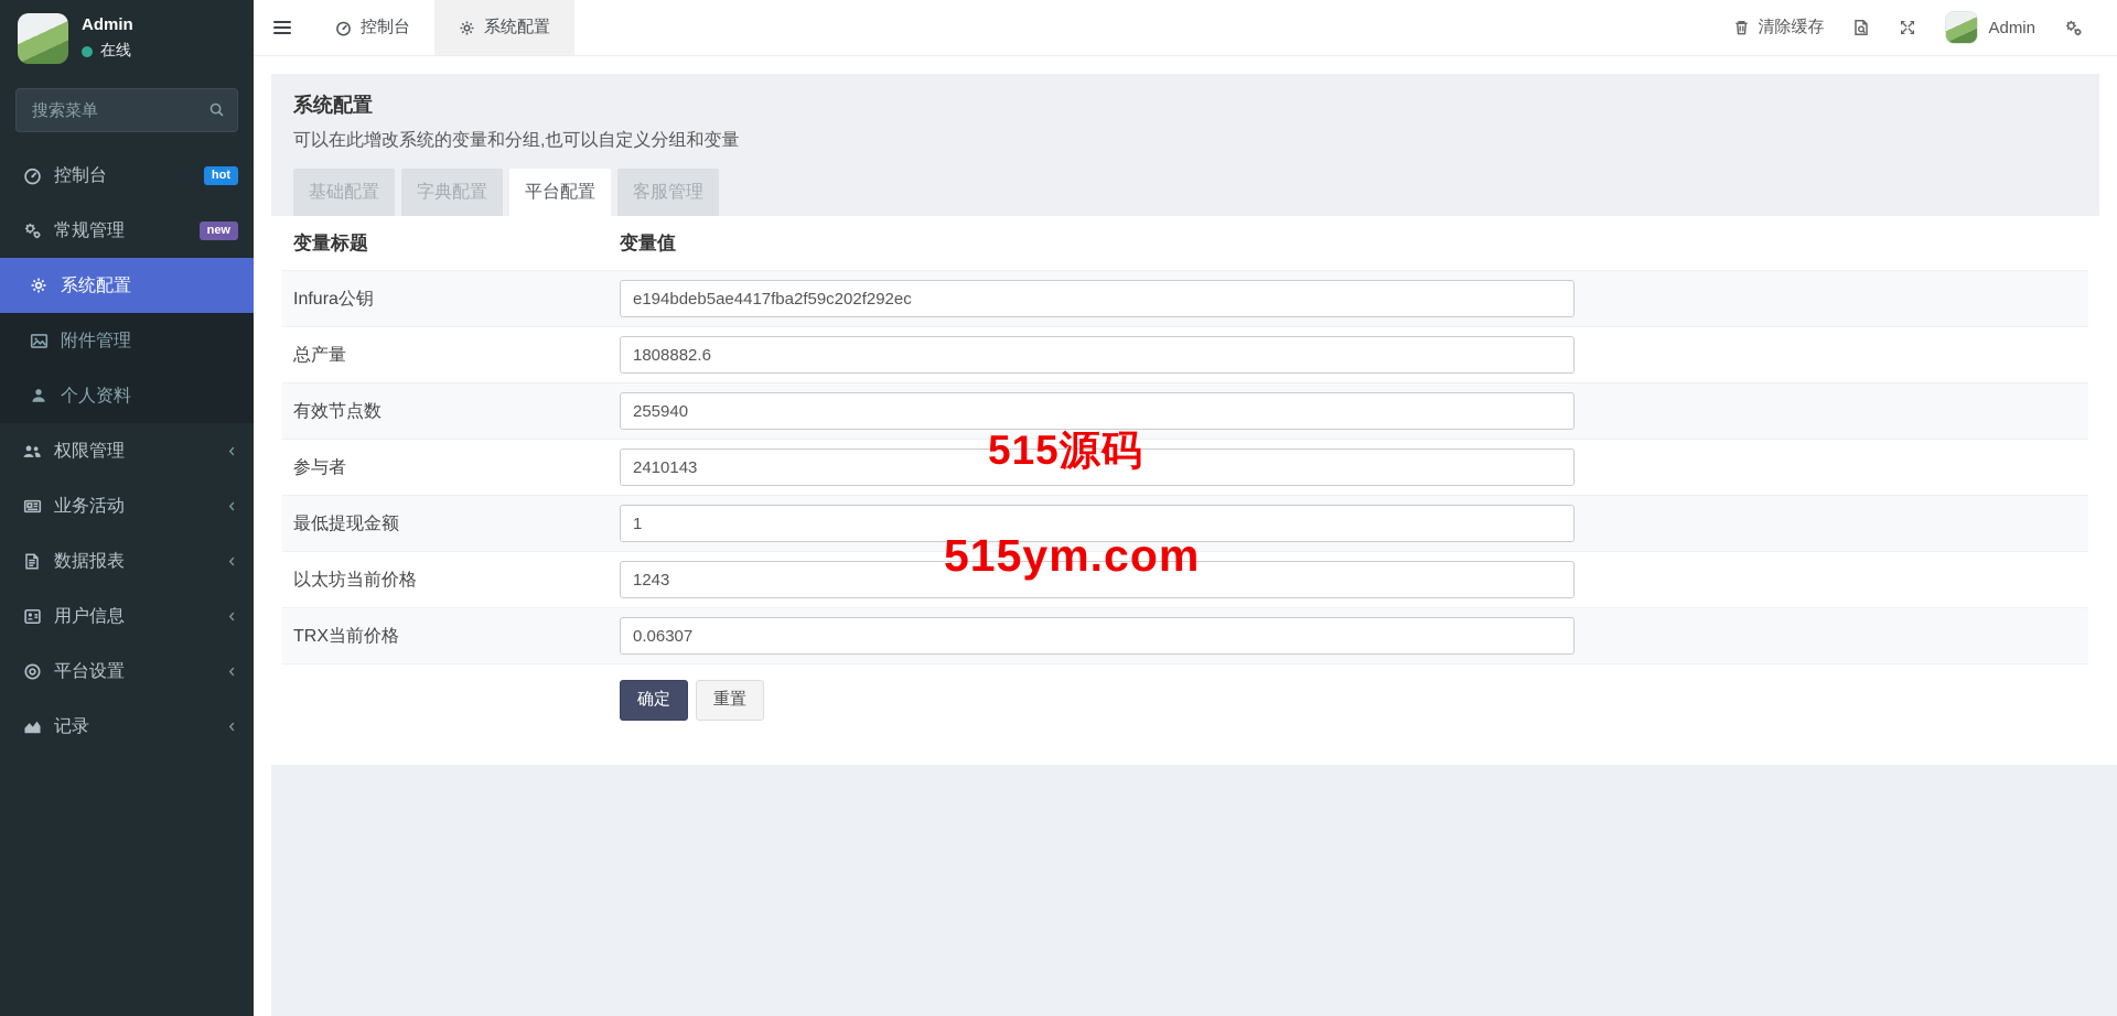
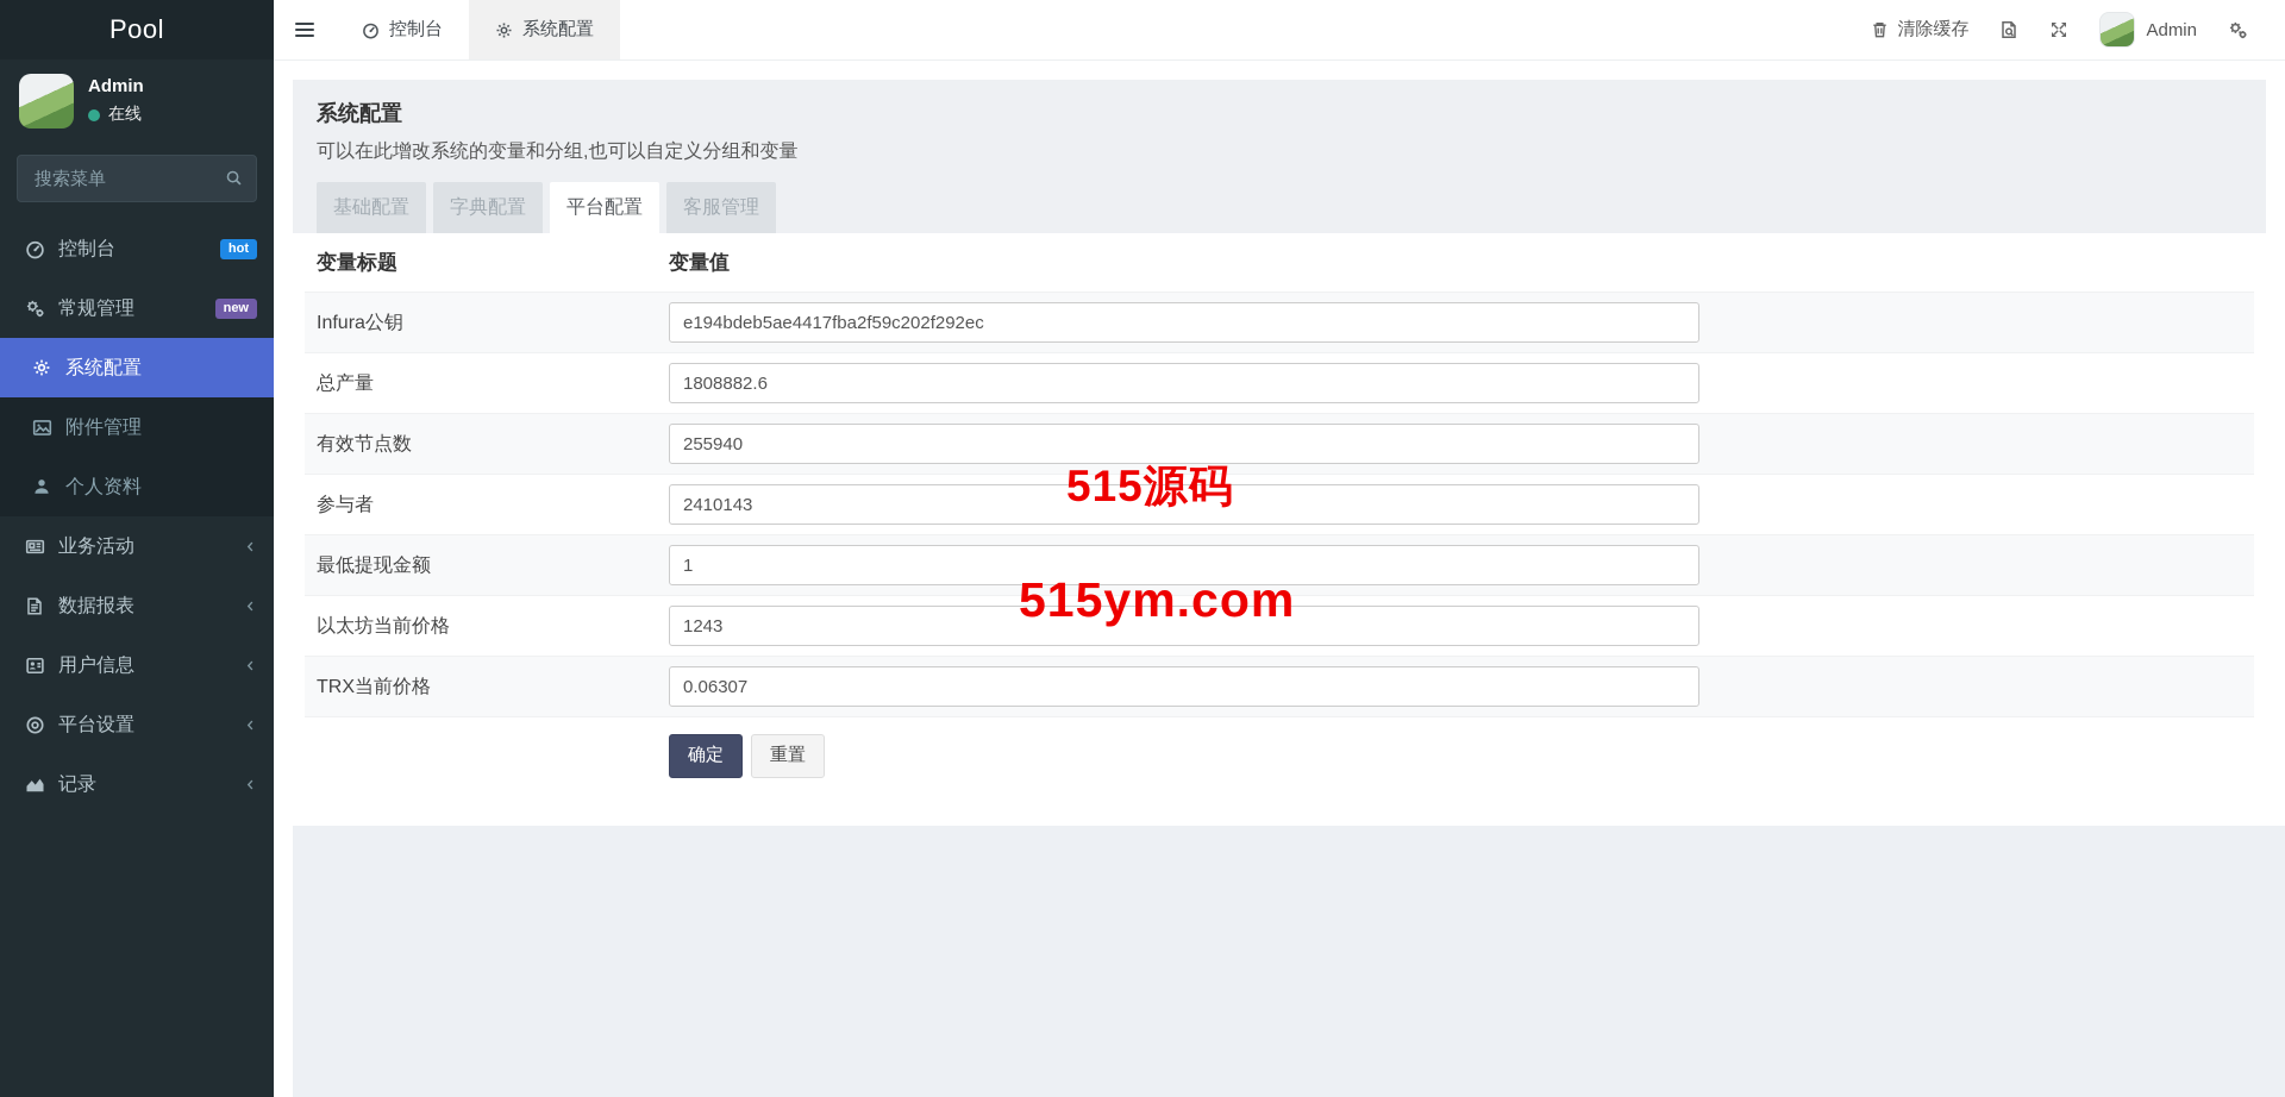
+ Pool
  Admin
  在线
  搜索菜单
  控制台
  hot
  常规管理
  new
  系统配置
  附件管理
  个人资料
- 权限管理
  业务活动
  数据报表
  用户信息
  平台设置
  记录
  控制台
  系统配置
  清除缓存
  Admin
  系统配置
  可以在此增改系统的变量和分组,也可以自定义分组和变量
  基础配置
  字典配置
  平台配置
  客服管理
  变量标题	变量值
  Infura公钥	e194bdeb5ae4417fba2f59c202f292ec
  总产量	1808882.6
  有效节点数	255940
  参与者	2410143
  最低提现金额	1
  以太坊当前价格	1243
  TRX当前价格	0.06307
  确定
  重置
  515源码
  515ym.com
